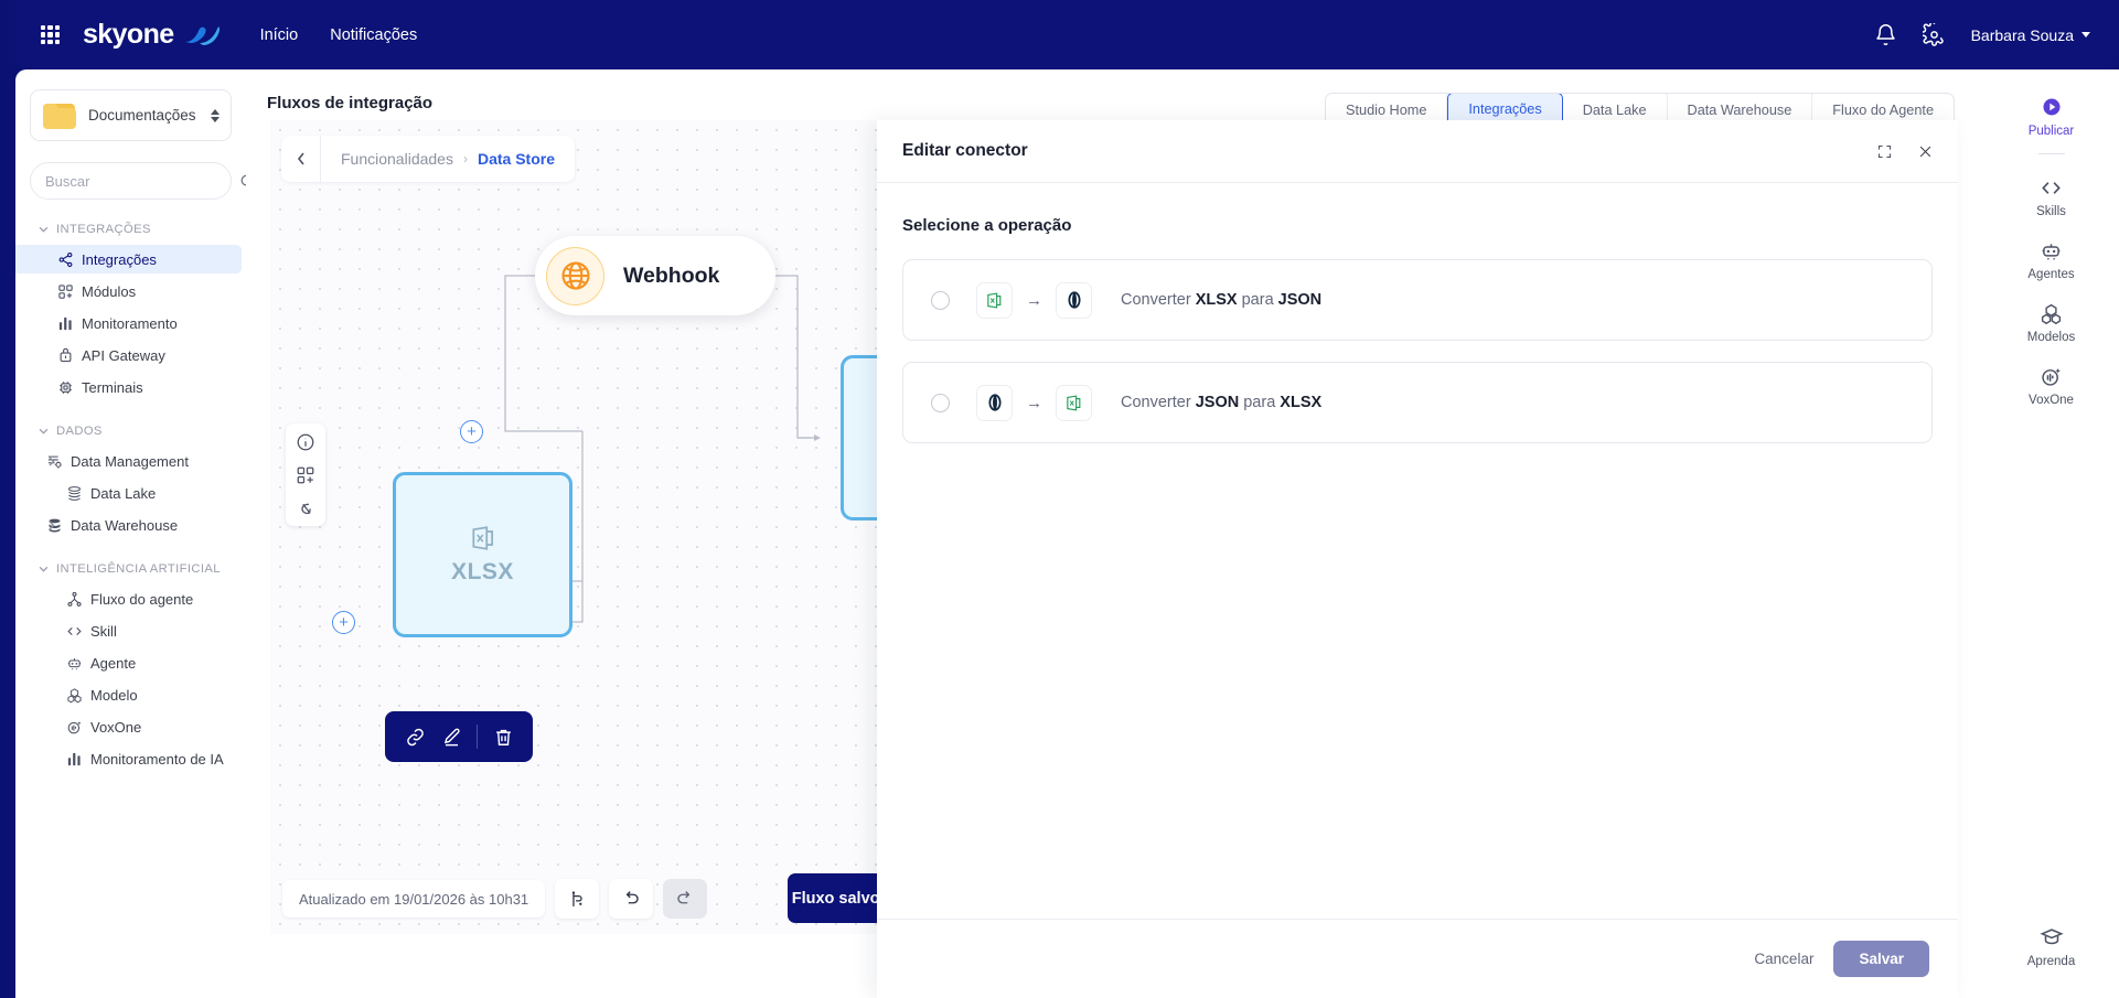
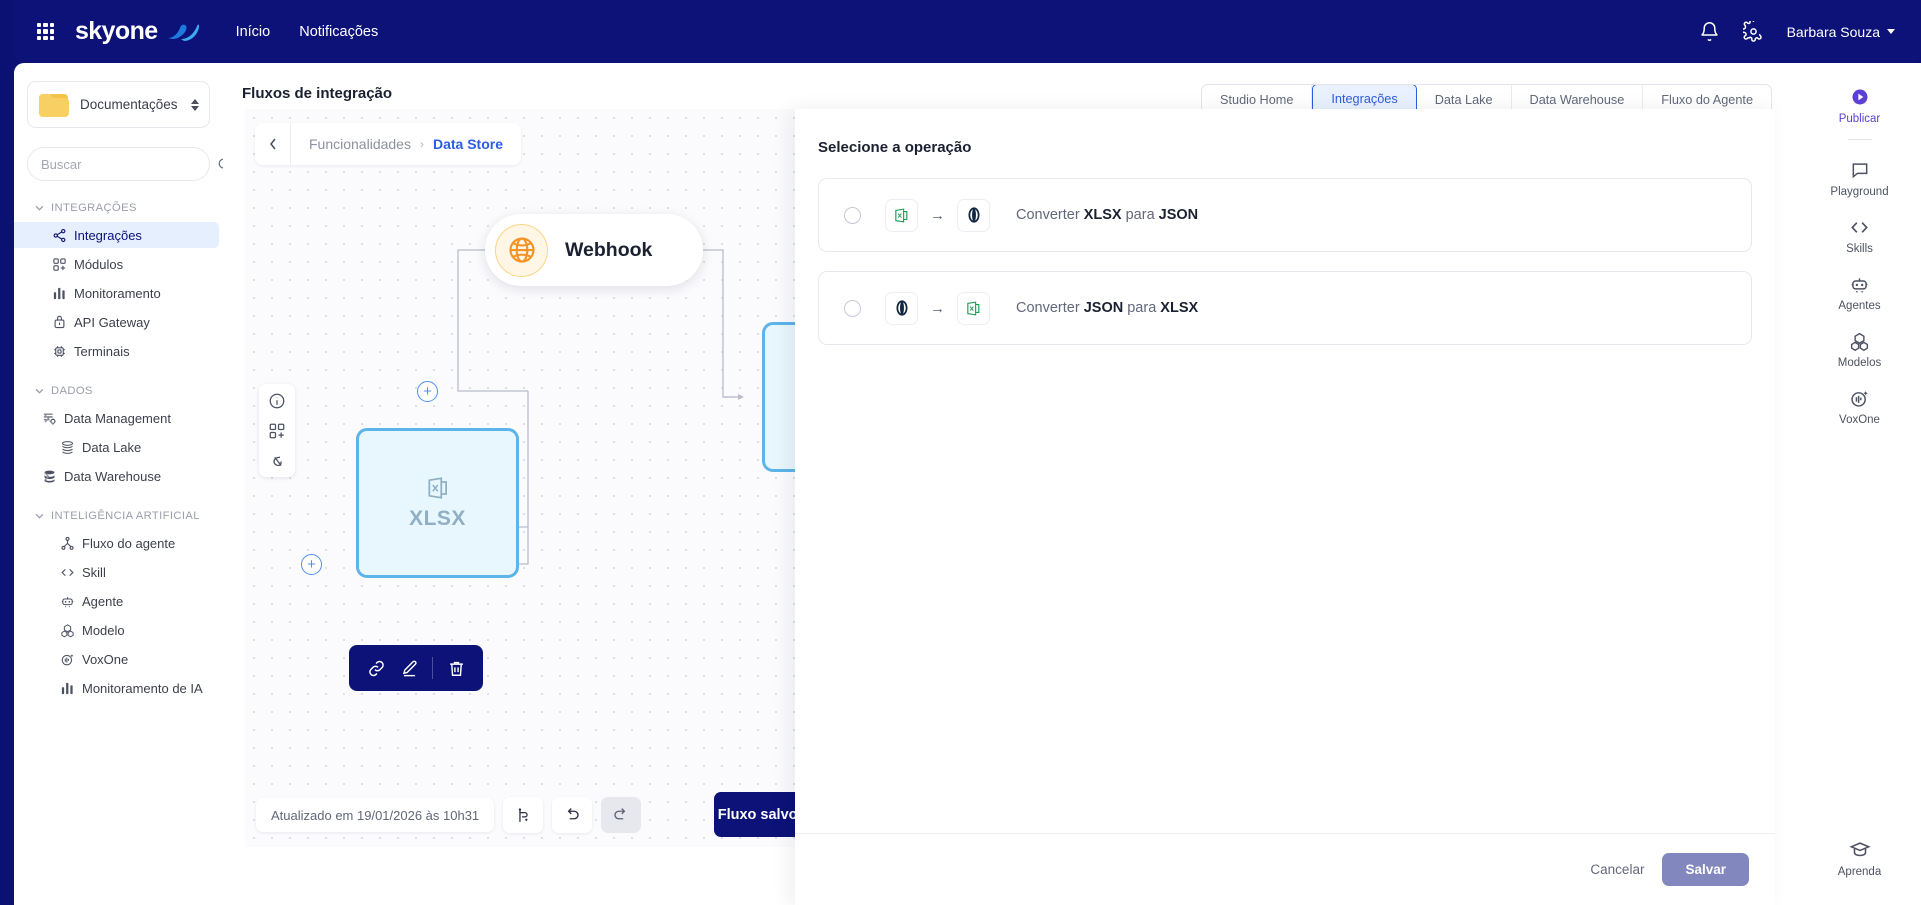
  skyone
  Início
  Notificações
  Barbara Souza
  Documentações
  Buscar
  INTEGRAÇÕES
  Integrações
  Módulos
  Monitoramento
  API Gateway
  Terminais
  DADOS
  Data Management
  Data Lake
  Data Warehouse
  INTELIGÊNCIA ARTIFICIAL
  Fluxo do agente
  Skill
  Agente
  Modelo
  VoxOne
  Monitoramento de IA
  Fluxos de integração
  Studio Home
  Integrações
  Data Lake
  Data Warehouse
  Fluxo do Agente
  Funcionalidades
  ›
  Data Store
  Webhook
  +
  +
  XLSX
  Atualizado em 19/01/2026 às 10h31
- Editar conector
  Selecione a operação
  →
  Converter XLSX para JSON
  →
  Converter JSON para XLSX
  Cancelar
  Salvar
  Publicar
+ Playground
  Skills
  Agentes
  Modelos
  VoxOne
  Aprenda
